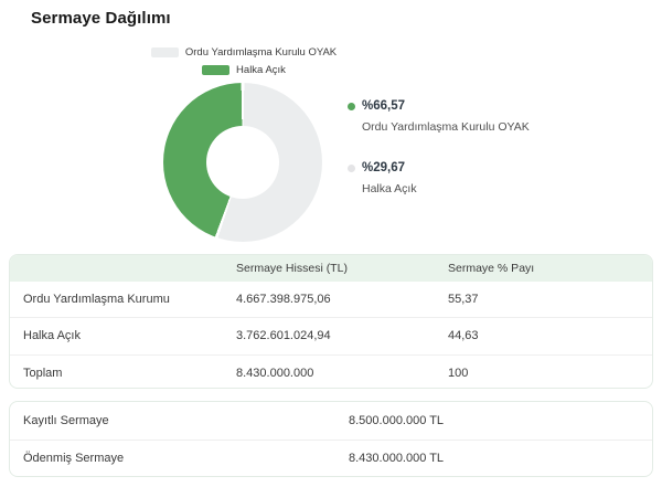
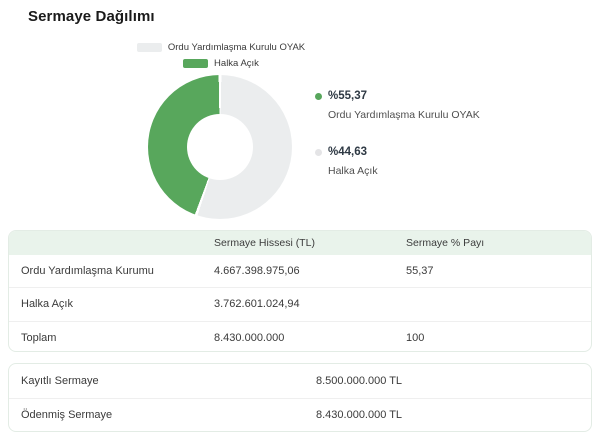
  Sermaye Dağılımı
  Ordu Yardımlaşma Kurulu OYAK
  Halka Açık
- %66,57
+ %55,37
  Ordu Yardımlaşma Kurulu OYAK
- %29,67
+ %44,63
  Halka Açık
  Sermaye Hissesi (TL)
  Sermaye % Payı
  Ordu Yardımlaşma Kurumu
  4.667.398.975,06
  55,37
  Halka Açık
  3.762.601.024,94
- 44,63
  Toplam
  8.430.000.000
  100
  Kayıtlı Sermaye
  8.500.000.000 TL
  Ödenmiş Sermaye
  8.430.000.000 TL
